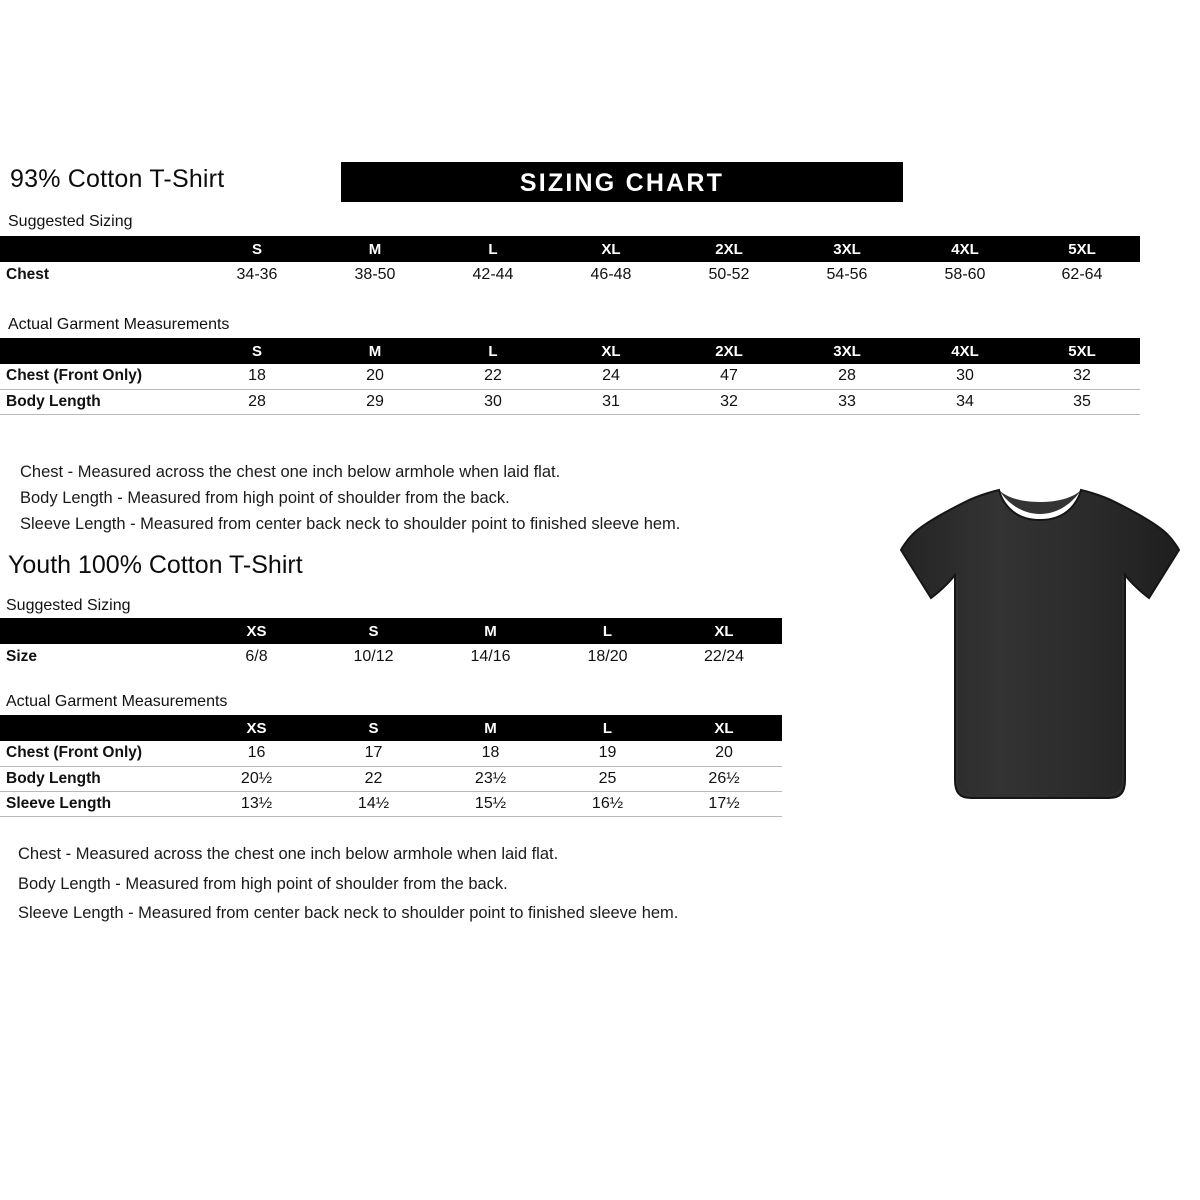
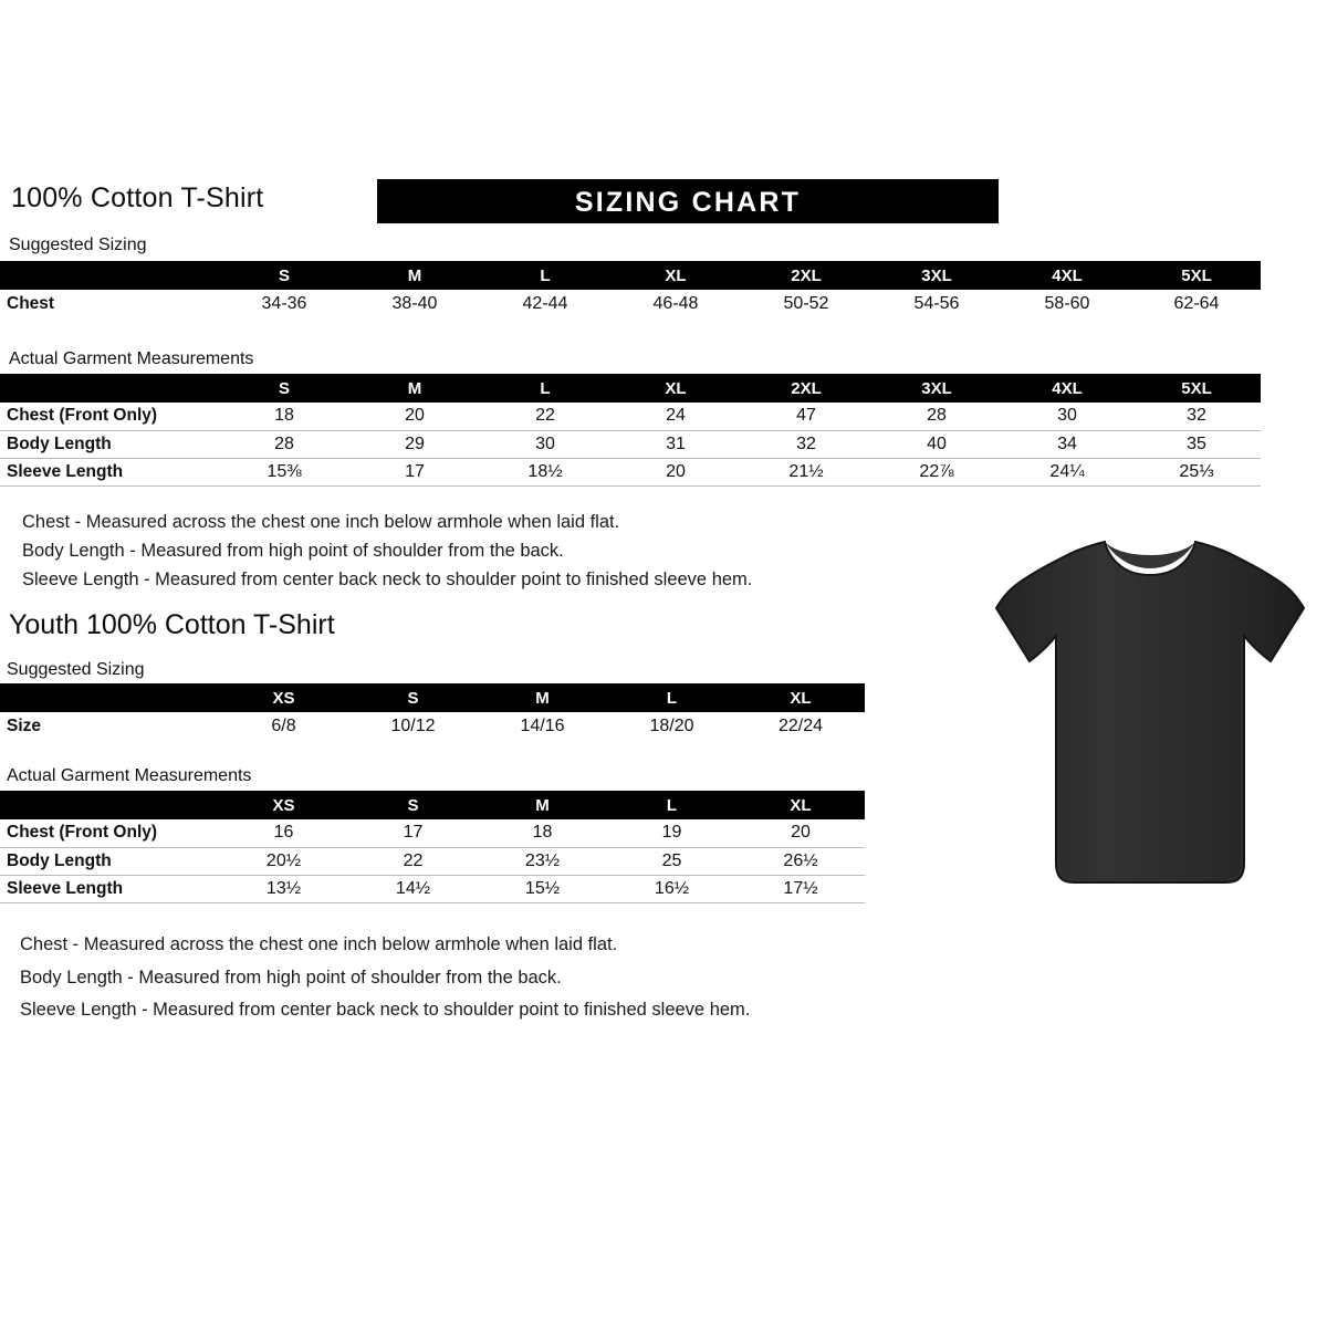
- 93% Cotton T-Shirt
+ 100% Cotton T-Shirt
  SIZING CHART
  Suggested Sizing
  	S	M	L	XL	2XL	3XL	4XL	5XL
- Chest	34-36	38-50	42-44	46-48	50-52	54-56	58-60	62-64
+ Chest	34-36	38-40	42-44	46-48	50-52	54-56	58-60	62-64
  Actual Garment Measurements
  	S	M	L	XL	2XL	3XL	4XL	5XL
  Chest (Front Only)	18	20	22	24	47	28	30	32
- Body Length	28	29	30	31	32	33	34	35
+ Body Length	28	29	30	31	32	40	34	35
+ Sleeve Length	15⅜	17	18½	20	21½	22⅞	24¼	25⅓
  Chest - Measured across the chest one inch below armhole when laid flat.
  Body Length - Measured from high point of shoulder from the back.
  Sleeve Length - Measured from center back neck to shoulder point to finished sleeve hem.
  Youth 100% Cotton T-Shirt
  Suggested Sizing
  	XS	S	M	L	XL
  Size	6/8	10/12	14/16	18/20	22/24
  Actual Garment Measurements
  	XS	S	M	L	XL
  Chest (Front Only)	16	17	18	19	20
  Body Length	20½	22	23½	25	26½
  Sleeve Length	13½	14½	15½	16½	17½
  Chest - Measured across the chest one inch below armhole when laid flat.
  Body Length - Measured from high point of shoulder from the back.
  Sleeve Length - Measured from center back neck to shoulder point to finished sleeve hem.
